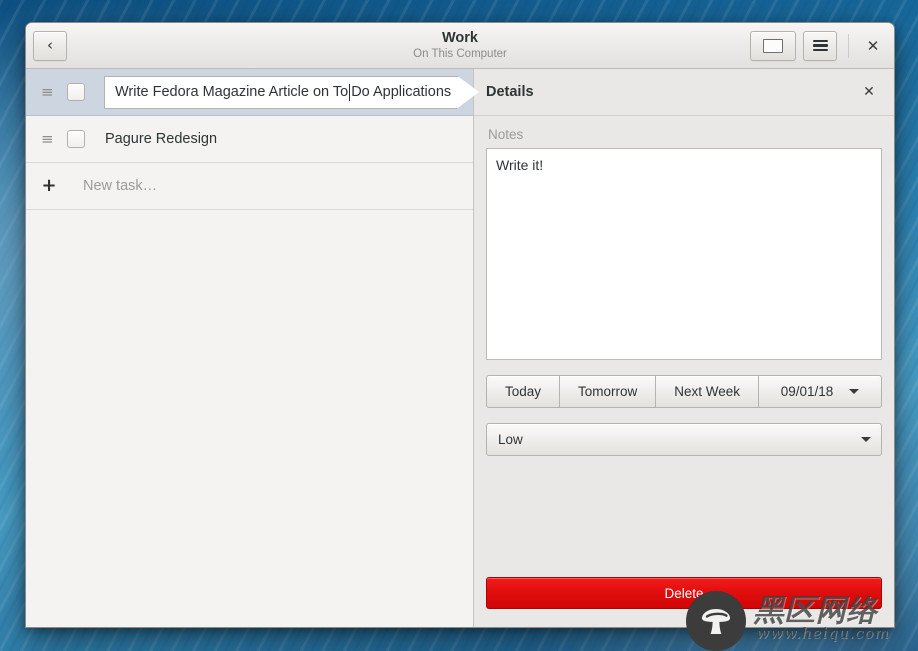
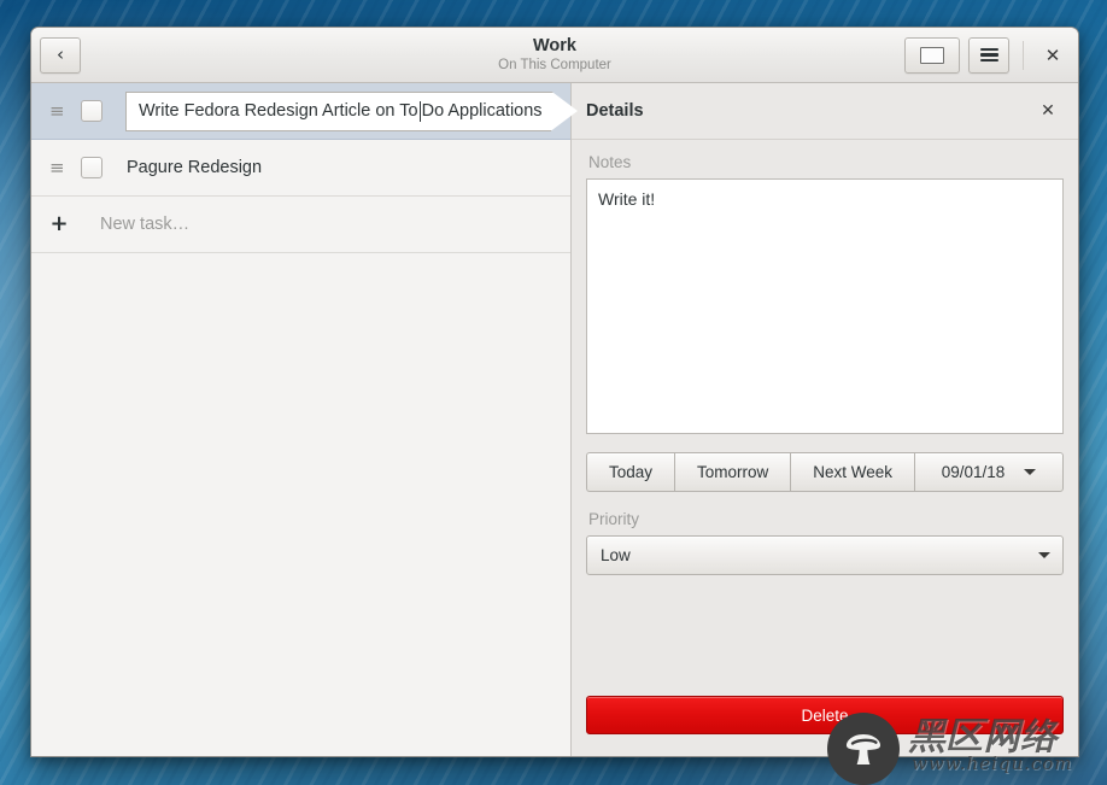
  ‹
  Work
  On This Computer
  ✕
  ≡
- Write Fedora Magazine Article on To
+ Write Fedora Redesign Article on To
  Do Applications
  ≡
  Pagure Redesign
  +
  New task…
  Details
  ✕
  Notes
  Write it!
  Today
  Tomorrow
  Next Week
  09/01/18
+ Priority
  Low
  Delete
  黑区网络
  www.heiqu.com
